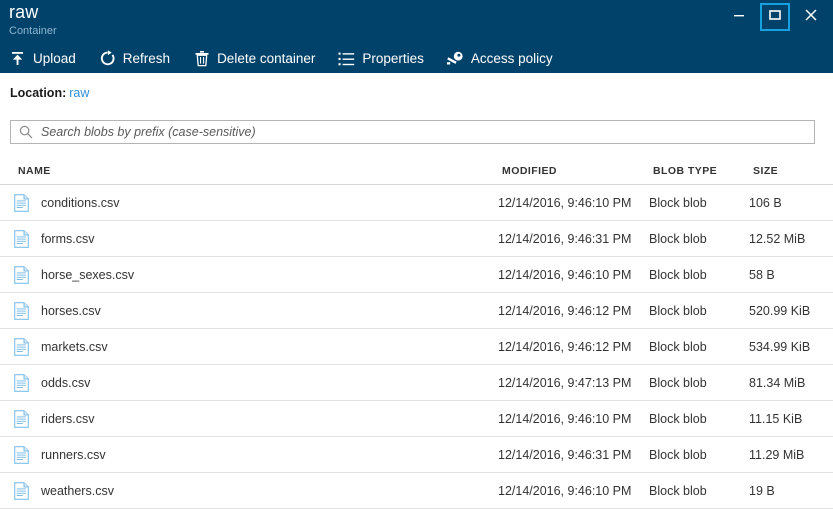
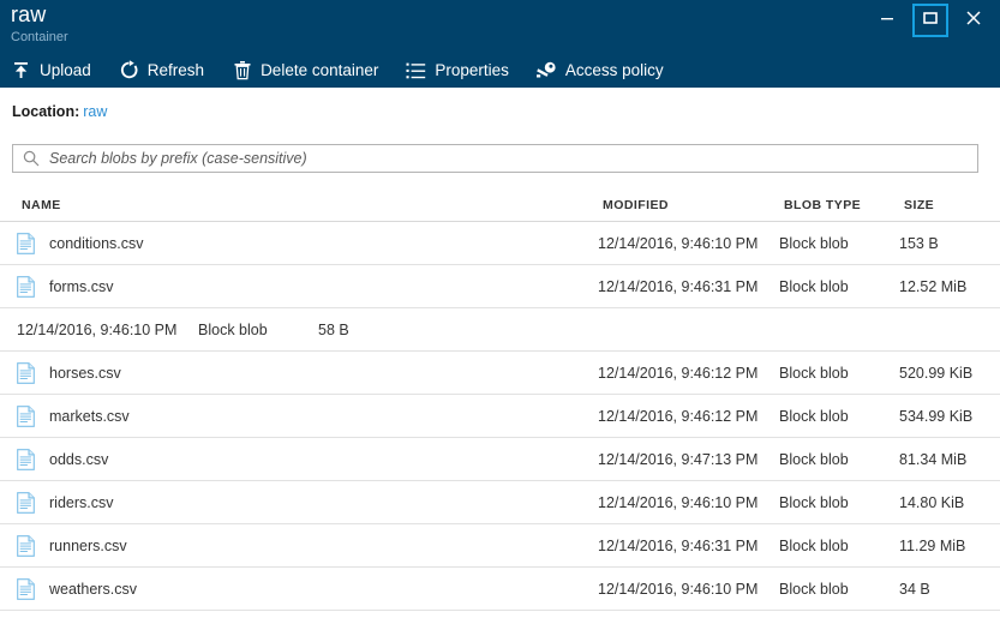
  raw
  Container
  Upload
  Refresh
  Delete container
  Properties
  Access policy
  Location: raw
  Search blobs by prefix (case-sensitive)
  NAME
  MODIFIED
  BLOB TYPE
  SIZE
  conditions.csv
  12/14/2016, 9:46:10 PM
  Block blob
- 106 B
+ 153 B
  forms.csv
  12/14/2016, 9:46:31 PM
  Block blob
  12.52 MiB
- horse_sexes.csv
  12/14/2016, 9:46:10 PM
  Block blob
  58 B
  horses.csv
  12/14/2016, 9:46:12 PM
  Block blob
  520.99 KiB
  markets.csv
  12/14/2016, 9:46:12 PM
  Block blob
  534.99 KiB
  odds.csv
  12/14/2016, 9:47:13 PM
  Block blob
  81.34 MiB
  riders.csv
  12/14/2016, 9:46:10 PM
  Block blob
- 11.15 KiB
+ 14.80 KiB
  runners.csv
  12/14/2016, 9:46:31 PM
  Block blob
  11.29 MiB
  weathers.csv
  12/14/2016, 9:46:10 PM
  Block blob
- 19 B
+ 34 B
